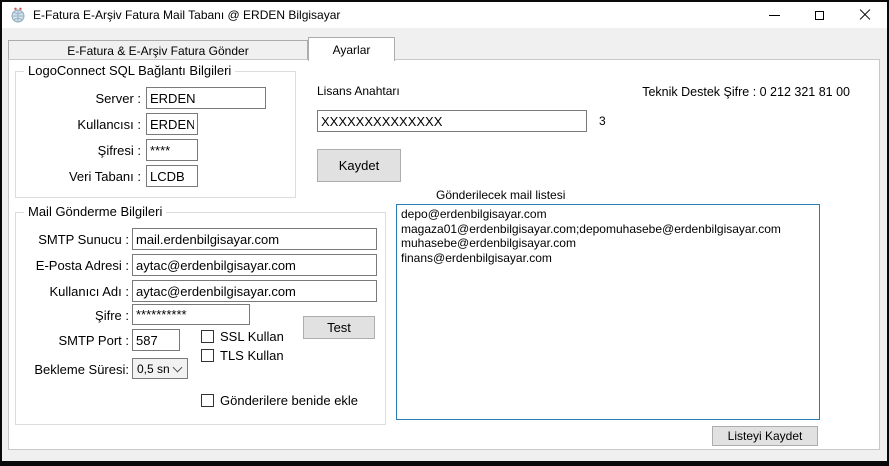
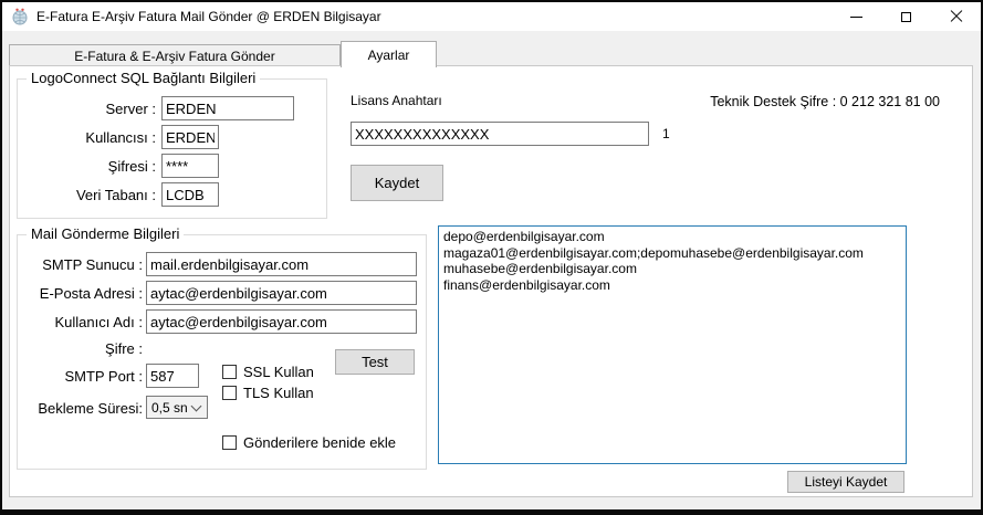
- E-Fatura E-Arşiv Fatura Mail Tabanı @ ERDEN Bilgisayar
+ E-Fatura E-Arşiv Fatura Mail Gönder @ ERDEN Bilgisayar
  E-Fatura & E-Arşiv Fatura Gönder
  Ayarlar
  LogoConnect SQL Bağlantı Bilgileri
  Server :
  ERDEN
  Kullancısı :
  ERDEN
  Şifresi :
  ****
  Veri Tabanı :
  LCDB
  Lisans Anahtarı
  XXXXXXXXXXXXXX
- 3
+ 1
  Teknik Destek Şifre : 0 212 321 81 00
  Kaydet
- Gönderilecek mail listesi
  depo@erdenbilgisayar.com
  magaza01@erdenbilgisayar.com;depomuhasebe@erdenbilgisayar.com
  muhasebe@erdenbilgisayar.com
  finans@erdenbilgisayar.com
  Listeyi Kaydet
  Mail Gönderme Bilgileri
  SMTP Sunucu :
  mail.erdenbilgisayar.com
  E-Posta Adresi :
  aytac@erdenbilgisayar.com
  Kullanıcı Adı :
  aytac@erdenbilgisayar.com
  Şifre :
- **********
  SMTP Port :
  587
  Bekleme Süresi:
  0,5 sn
  Test
  SSL Kullan
  TLS Kullan
  Gönderilere benide ekle
